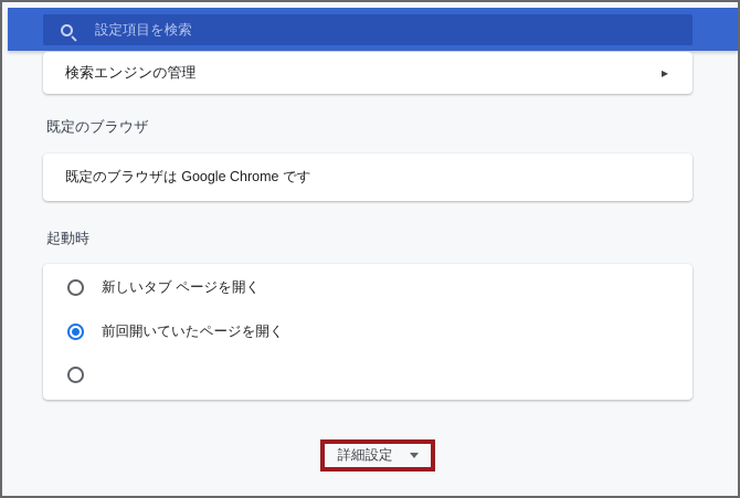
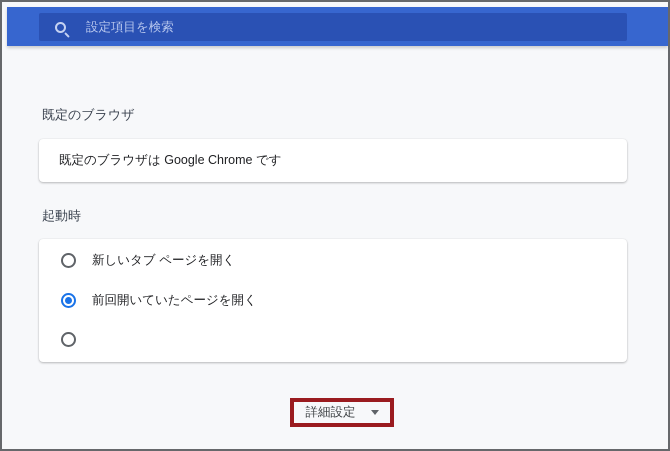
  設定項目を検索
- 検索エンジンの管理
- ▸
  既定のブラウザ
  既定のブラウザは Google Chrome です
  起動時
  新しいタブ ページを開く
  前回開いていたページを開く
  詳細設定
